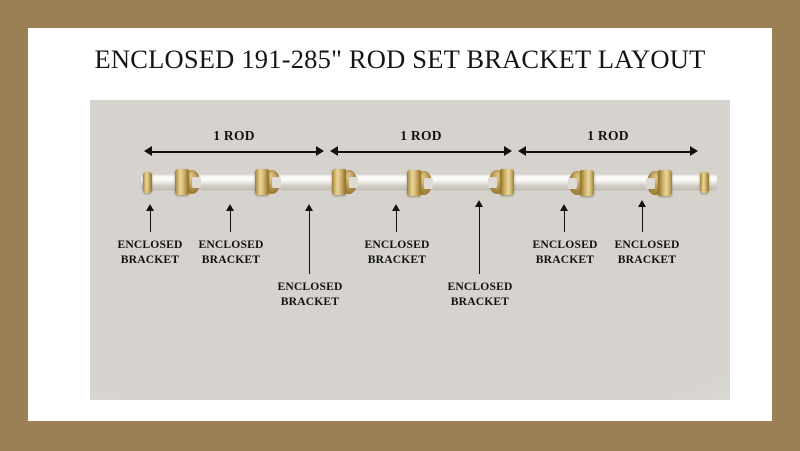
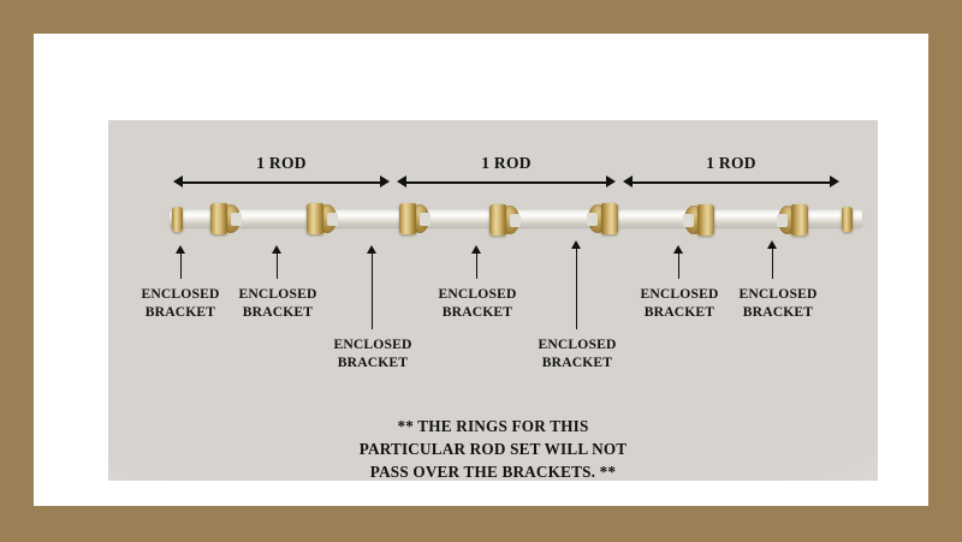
- ENCLOSED 191-285" ROD SET BRACKET LAYOUT
  1 ROD
  1 ROD
  1 ROD
  ENCLOSED
  BRACKET
  ENCLOSED
  BRACKET
  ENCLOSED
  BRACKET
  ENCLOSED
  BRACKET
  ENCLOSED
  BRACKET
  ENCLOSED
  BRACKET
  ENCLOSED
  BRACKET
+ ** THE RINGS FOR THIS
+ PARTICULAR ROD SET WILL NOT
+ PASS OVER THE BRACKETS. **
